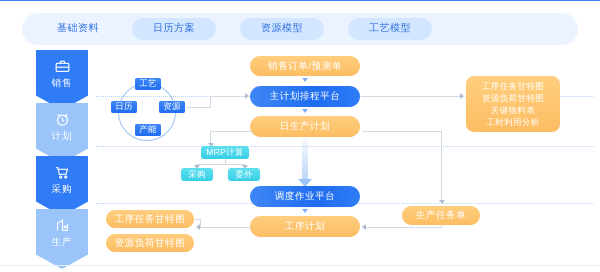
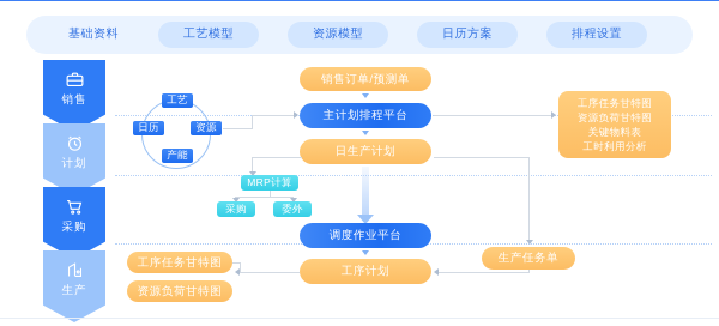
  基础资料
- 日历方案
+ 工艺模型
  资源模型
- 工艺模型
+ 日历方案
+ 排程设置
  销售
  计划
  采购
  生产
  工艺
  日历
  资源
  产能
  销售订单/预测单
  主计划排程平台
  日生产计划
  MRP计算
  采购
  委外
  调度作业平台
  工序计划
  生产任务单
  工序任务甘特图
  资源负荷甘特图
  工序任务甘特图
  资源负荷甘特图
  关键物料表
  工时利用分析
